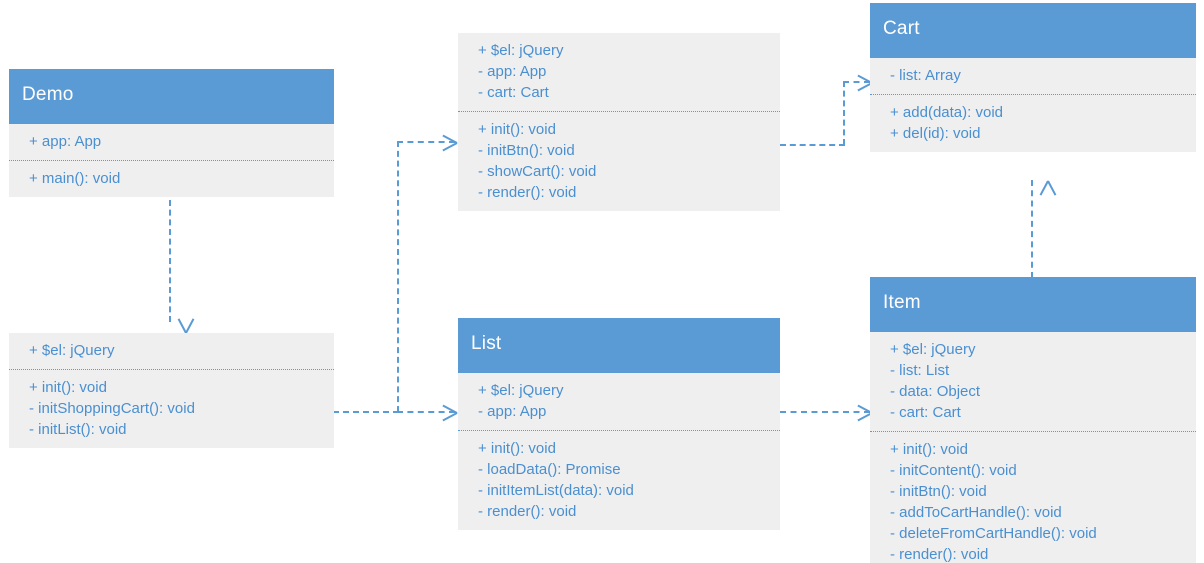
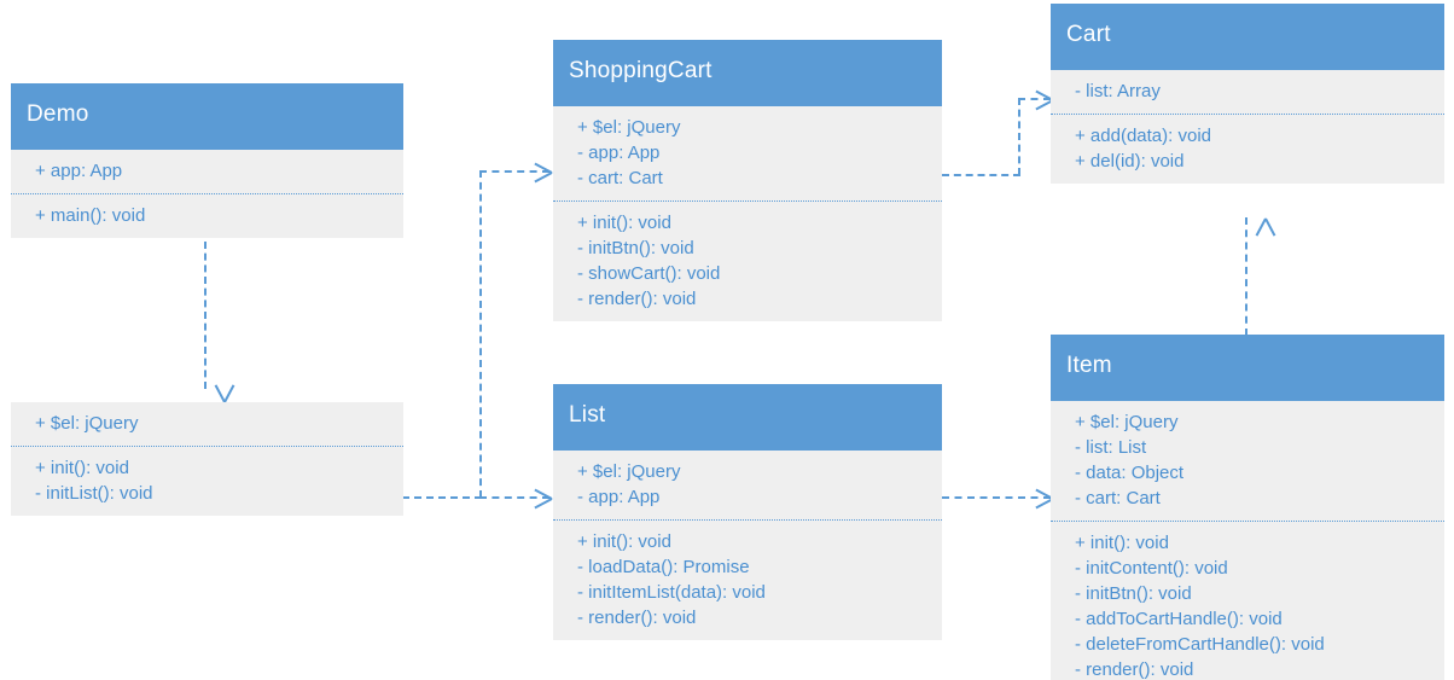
  Demo
  + app: App
  + main(): void
+ ShoppingCart
  + $el: jQuery
  - app: App
  - cart: Cart
  + init(): void
  - initBtn(): void
  - showCart(): void
  - render(): void
  Cart
  - list: Array
  + add(data): void
  + del(id): void
  + $el: jQuery
  + init(): void
- - initShoppingCart(): void
  - initList(): void
  List
  + $el: jQuery
  - app: App
  + init(): void
  - loadData(): Promise
  - initItemList(data): void
  - render(): void
  Item
  + $el: jQuery
  - list: List
  - data: Object
  - cart: Cart
  + init(): void
  - initContent(): void
  - initBtn(): void
  - addToCartHandle(): void
  - deleteFromCartHandle(): void
  - render(): void
